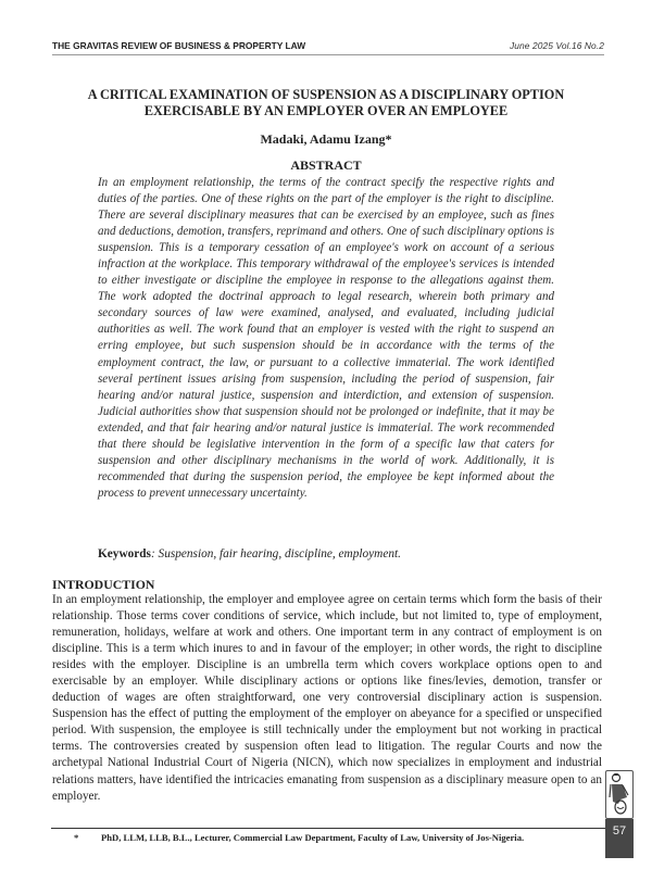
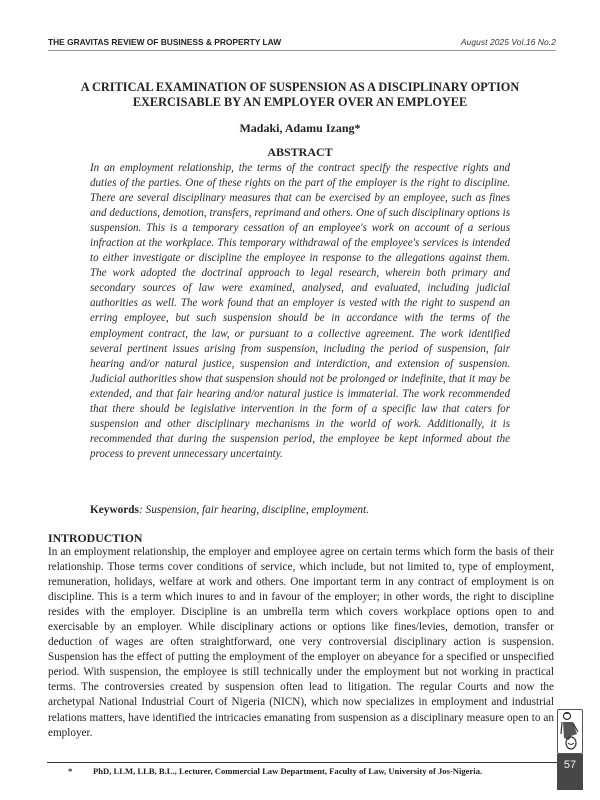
  THE GRAVITAS REVIEW OF BUSINESS & PROPERTY LAW
- June 2025 Vol.16 No.2
+ August 2025 Vol.16 No.2
  A CRITICAL EXAMINATION OF SUSPENSION AS A DISCIPLINARY OPTION
  EXERCISABLE BY AN EMPLOYER OVER AN EMPLOYEE
  Madaki, Adamu Izang*
  ABSTRACT
- In an employment relationship, the terms of the contract specify the respective rights and duties of the parties. One of these rights on the part of the employer is the right to discipline. There are several disciplinary measures that can be exercised by an employee, such as fines and deductions, demotion, transfers, reprimand and others. One of such disciplinary options is suspension. This is a temporary cessation of an employee's work on account of a serious infraction at the workplace. This temporary withdrawal of the employee's services is intended to either investigate or discipline the employee in response to the allegations against them. The work adopted the doctrinal approach to legal research, wherein both primary and secondary sources of law were examined, analysed, and evaluated, including judicial authorities as well. The work found that an employer is vested with the right to suspend an erring employee, but such suspension should be in accordance with the terms of the employment contract, the law, or pursuant to a collective immaterial. The work identified several pertinent issues arising from suspension, including the period of suspension, fair hearing and/or natural justice, suspension and interdiction, and extension of suspension. Judicial authorities show that suspension should not be prolonged or indefinite, that it may be extended, and that fair hearing and/or natural justice is immaterial. The work recommended that there should be legislative intervention in the form of a specific law that caters for suspension and other disciplinary mechanisms in the world of work. Additionally, it is recommended that during the suspension period, the employee be kept informed about the process to prevent unnecessary uncertainty.
+ In an employment relationship, the terms of the contract specify the respective rights and duties of the parties. One of these rights on the part of the employer is the right to discipline. There are several disciplinary measures that can be exercised by an employee, such as fines and deductions, demotion, transfers, reprimand and others. One of such disciplinary options is suspension. This is a temporary cessation of an employee's work on account of a serious infraction at the workplace. This temporary withdrawal of the employee's services is intended to either investigate or discipline the employee in response to the allegations against them. The work adopted the doctrinal approach to legal research, wherein both primary and secondary sources of law were examined, analysed, and evaluated, including judicial authorities as well. The work found that an employer is vested with the right to suspend an erring employee, but such suspension should be in accordance with the terms of the employment contract, the law, or pursuant to a collective agreement. The work identified several pertinent issues arising from suspension, including the period of suspension, fair hearing and/or natural justice, suspension and interdiction, and extension of suspension. Judicial authorities show that suspension should not be prolonged or indefinite, that it may be extended, and that fair hearing and/or natural justice is immaterial. The work recommended that there should be legislative intervention in the form of a specific law that caters for suspension and other disciplinary mechanisms in the world of work. Additionally, it is recommended that during the suspension period, the employee be kept informed about the process to prevent unnecessary uncertainty.
  Keywords: Suspension, fair hearing, discipline, employment.
  INTRODUCTION
  In an employment relationship, the employer and employee agree on certain terms which form the basis of their relationship. Those terms cover conditions of service, which include, but not limited to, type of employment, remuneration, holidays, welfare at work and others. One important term in any contract of employment is on discipline. This is a term which inures to and in favour of the employer; in other words, the right to discipline resides with the employer. Discipline is an umbrella term which covers workplace options open to and exercisable by an employer. While disciplinary actions or options like fines/levies, demotion, transfer or deduction of wages are often straightforward, one very controversial disciplinary action is suspension. Suspension has the effect of putting the employment of the employer on abeyance for a specified or unspecified period. With suspension, the employee is still technically under the employment but not working in practical terms. The controversies created by suspension often lead to litigation. The regular Courts and now the archetypal National Industrial Court of Nigeria (NICN), which now specializes in employment and industrial relations matters, have identified the intricacies emanating from suspension as a disciplinary measure open to an employer.
  57
  *
  PhD, LLM, LLB, B.L., Lecturer, Commercial Law Department, Faculty of Law, University of Jos-Nigeria.
